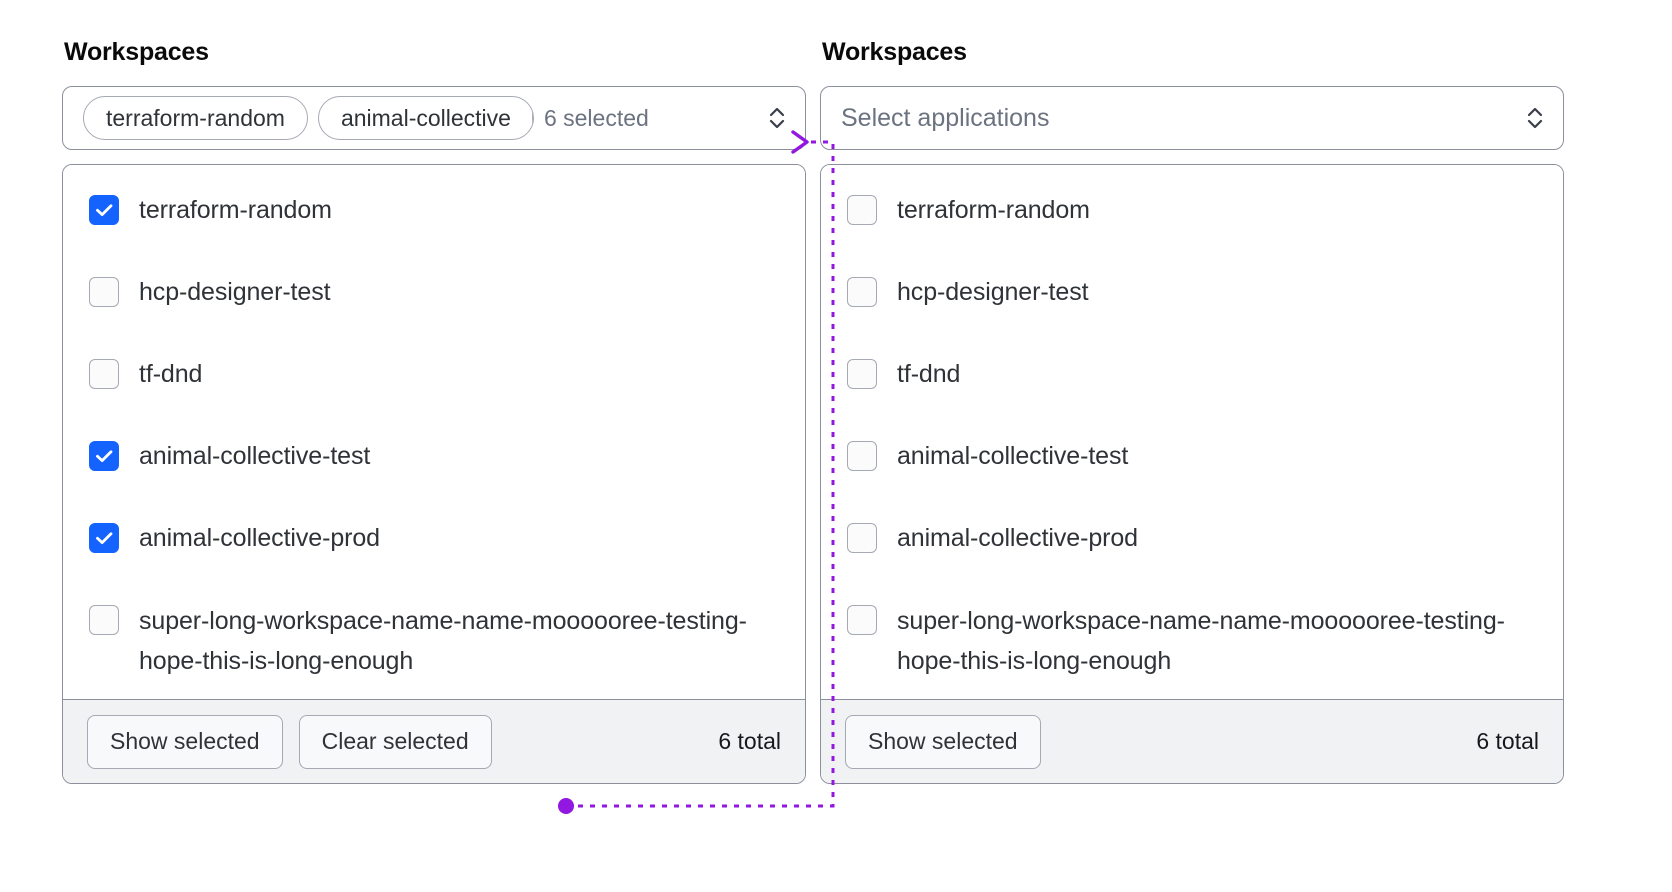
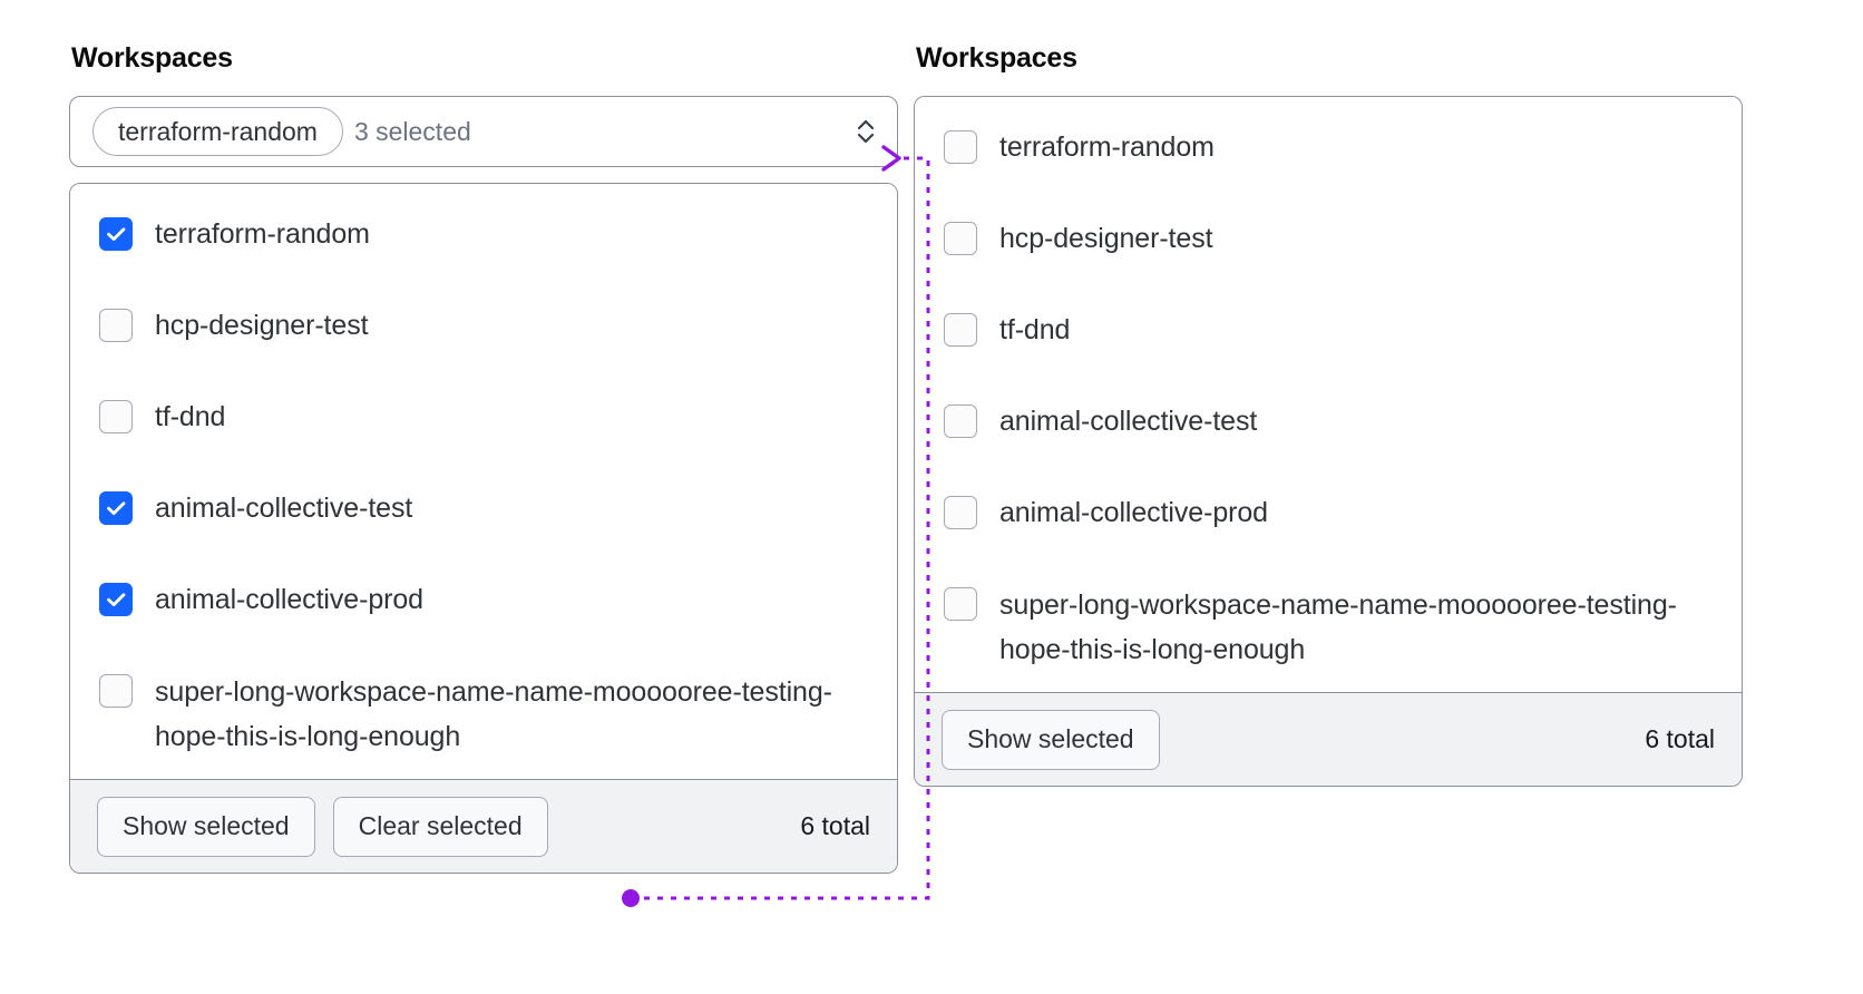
  Workspaces
  terraform-random
- animal-collective
- 6 selected
+ 3 selected
  terraform-random
  hcp-designer-test
  tf-dnd
  animal-collective-test
  animal-collective-prod
  super-long-workspace-name-name-moooooree-testing-hope-this-is-long-enough
  Show selected
  Clear selected
  6 total
  Workspaces
- Select applications
  terraform-random
  hcp-designer-test
  tf-dnd
  animal-collective-test
  animal-collective-prod
  super-long-workspace-name-name-moooooree-testing-hope-this-is-long-enough
  Show selected
  6 total
